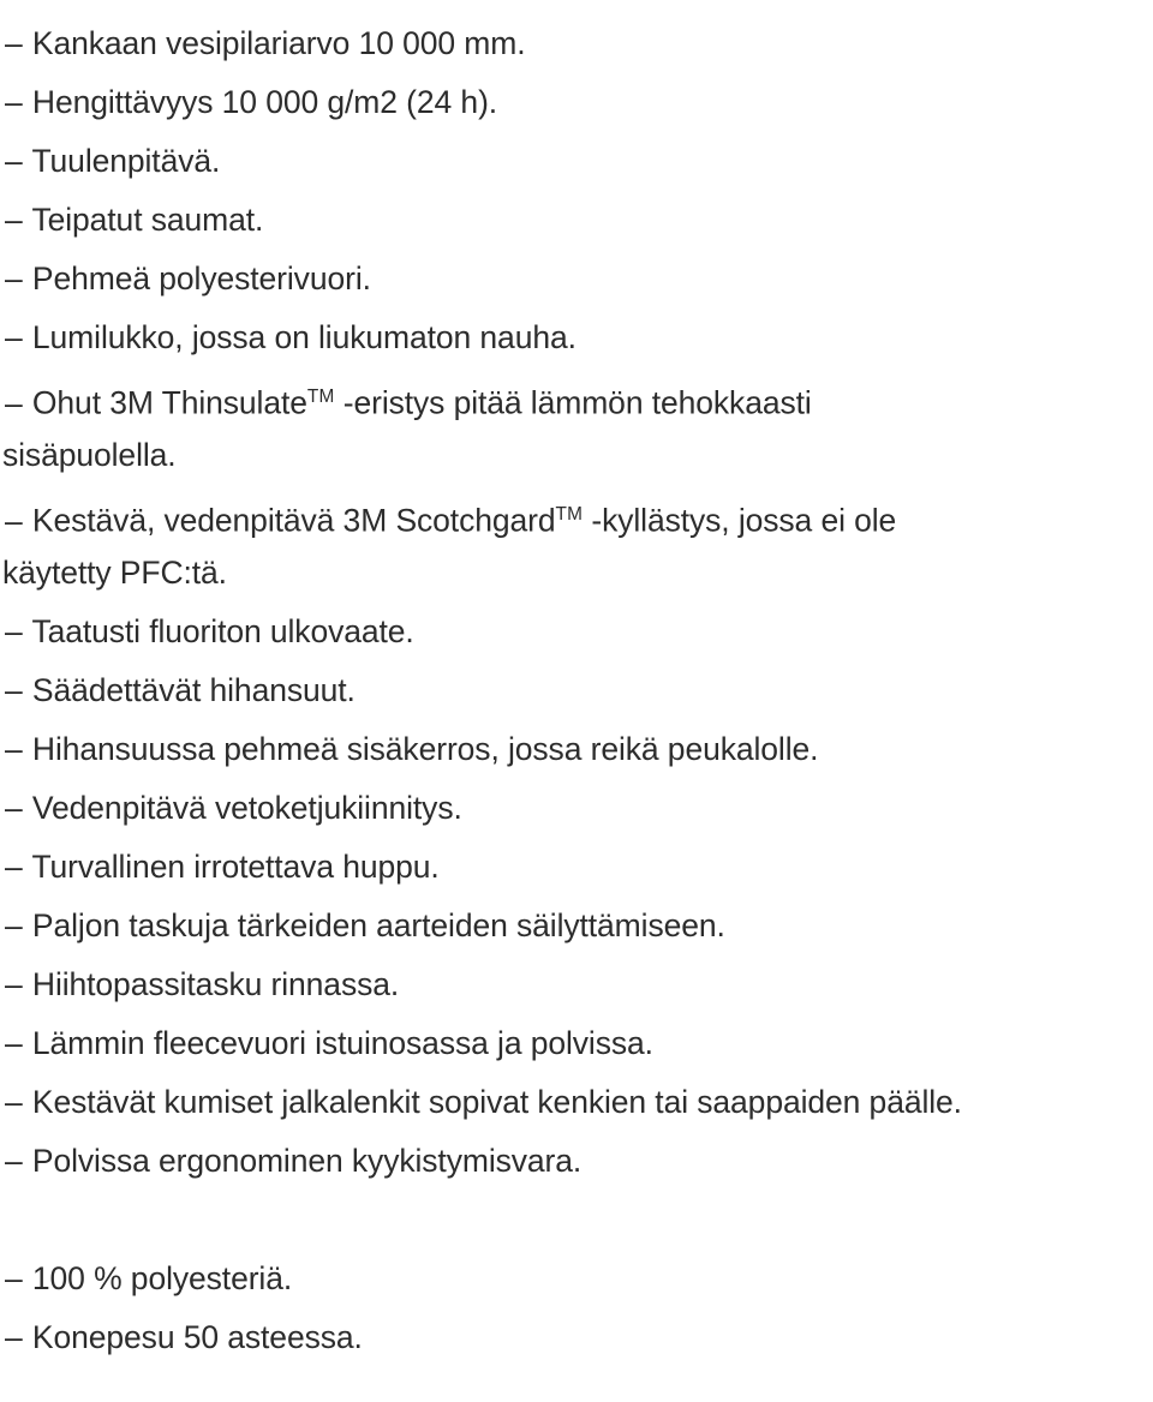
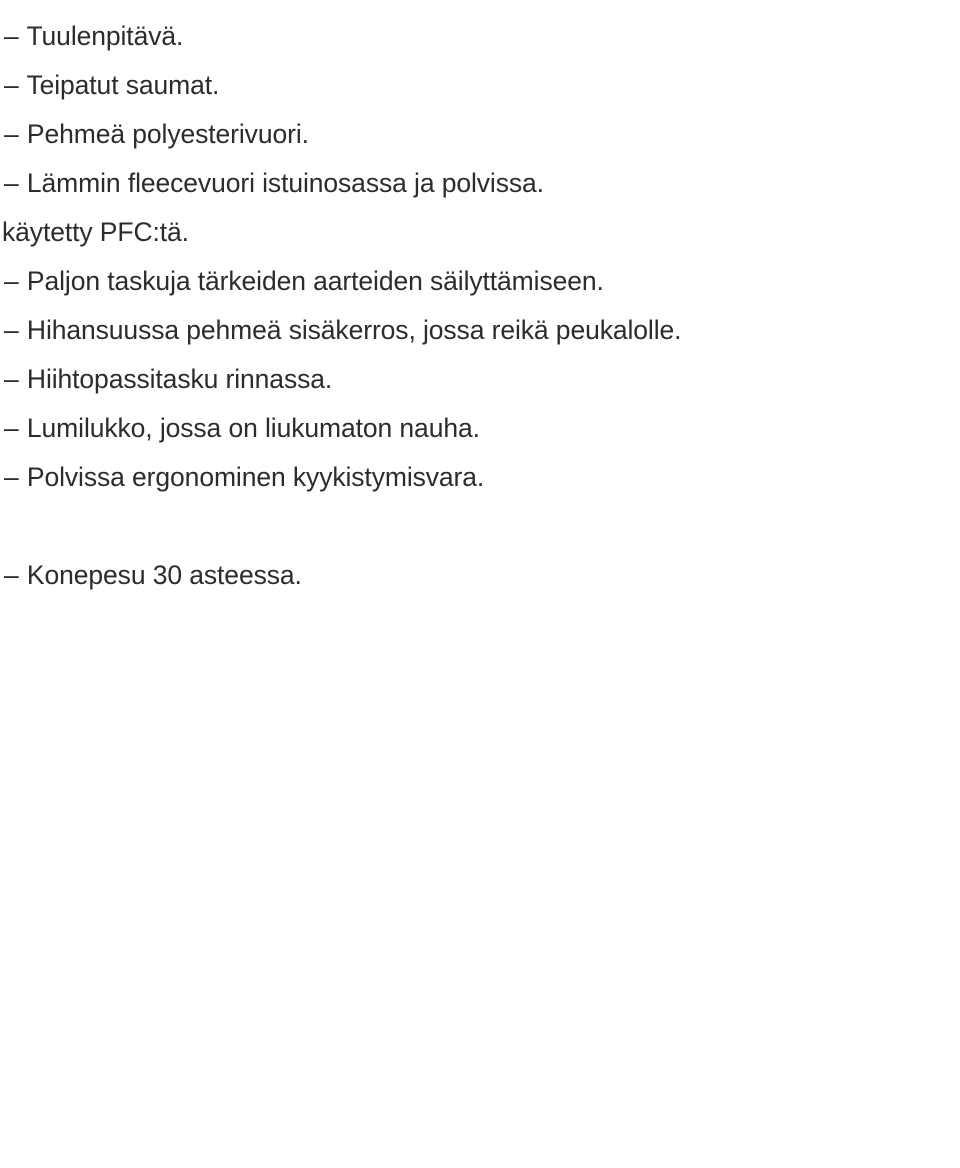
- – Kankaan vesipilariarvo 10 000 mm.
- – Hengittävyys 10 000 g/m2 (24 h).
  – Tuulenpitävä.
  – Teipatut saumat.
  – Pehmeä polyesterivuori.
- – Lumilukko, jossa on liukumaton nauha.
+ – Lämmin fleecevuori istuinosassa ja polvissa.
- – Ohut 3M ThinsulateTM -eristys pitää lämmön tehokkaasti
- sisäpuolella.
- – Kestävä, vedenpitävä 3M ScotchgardTM -kyllästys, jossa ei ole
  käytetty PFC:tä.
- – Taatusti fluoriton ulkovaate.
- – Säädettävät hihansuut.
- – Hihansuussa pehmeä sisäkerros, jossa reikä peukalolle.
+ – Paljon taskuja tärkeiden aarteiden säilyttämiseen.
- – Vedenpitävä vetoketjukiinnitys.
- – Turvallinen irrotettava huppu.
- – Paljon taskuja tärkeiden aarteiden säilyttämiseen.
+ – Hihansuussa pehmeä sisäkerros, jossa reikä peukalolle.
  – Hiihtopassitasku rinnassa.
- – Lämmin fleecevuori istuinosassa ja polvissa.
+ – Lumilukko, jossa on liukumaton nauha.
- – Kestävät kumiset jalkalenkit sopivat kenkien tai saappaiden päälle.
  – Polvissa ergonominen kyykistymisvara.
- – 100 % polyesteriä.
- – Konepesu 50 asteessa.
+ – Konepesu 30 asteessa.
